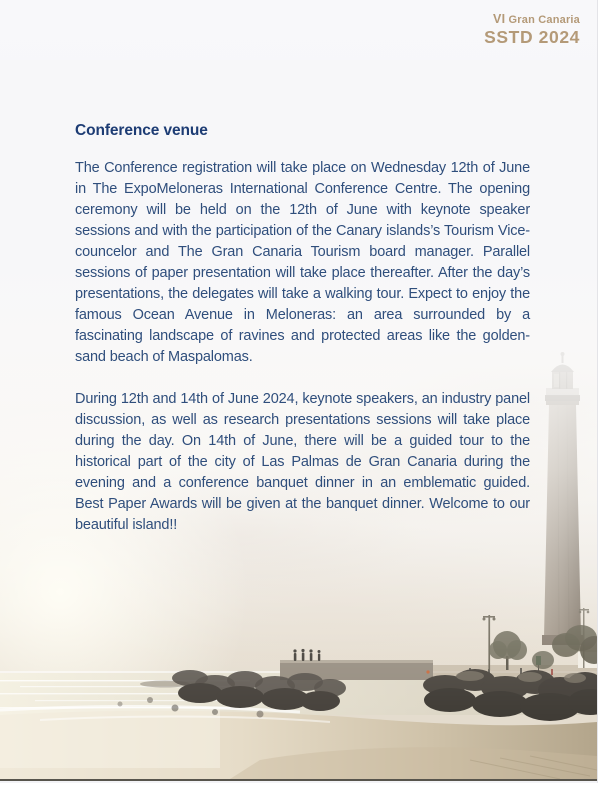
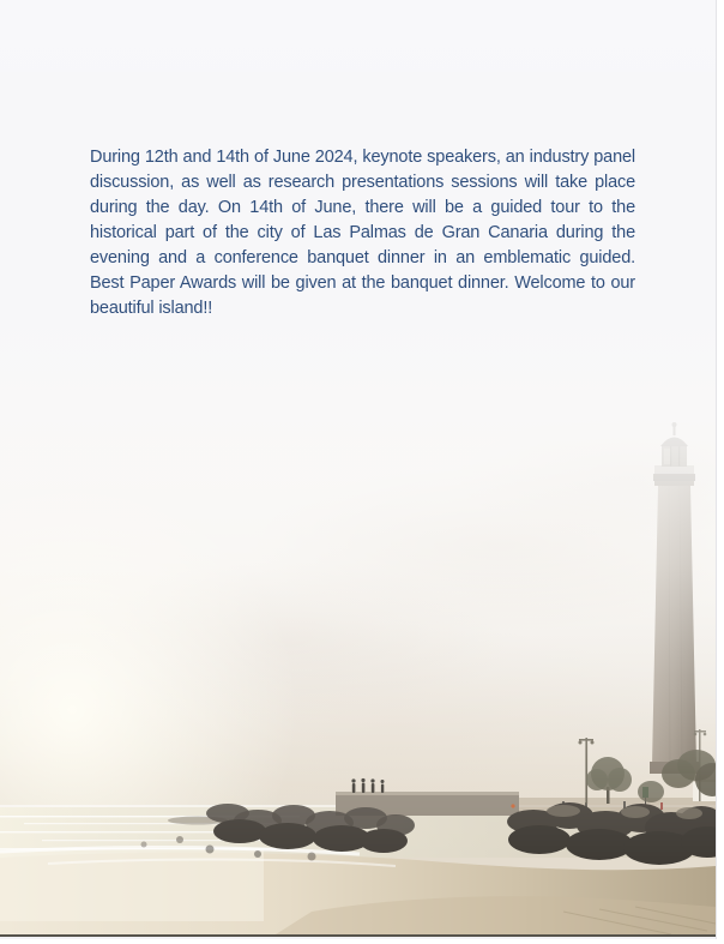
- VI Gran Canaria
- SSTD 2024
- Conference venue
- The Conference registration will take place on Wednesday 12th of June in The ExpoMeloneras International Conference Centre. The opening ceremony will be held on the 12th of June with keynote speaker sessions and with the participation of the Canary islands’s Tourism Vice-councelor and The Gran Canaria Tourism board manager. Parallel sessions of paper presentation will take place thereafter. After the day’s presentations, the delegates will take a walking tour. Expect to enjoy the famous Ocean Avenue in Meloneras: an area surrounded by a fascinating landscape of ravines and protected areas like the golden-sand beach of Maspalomas.
  During 12th and 14th of June 2024, keynote speakers, an industry panel discussion, as well as research presentations sessions will take place during the day. On 14th of June, there will be a guided tour to the historical part of the city of Las Palmas de Gran Canaria during the evening and a conference banquet dinner in an emblematic guided. Best Paper Awards will be given at the banquet dinner. Welcome to our beautiful island!!
